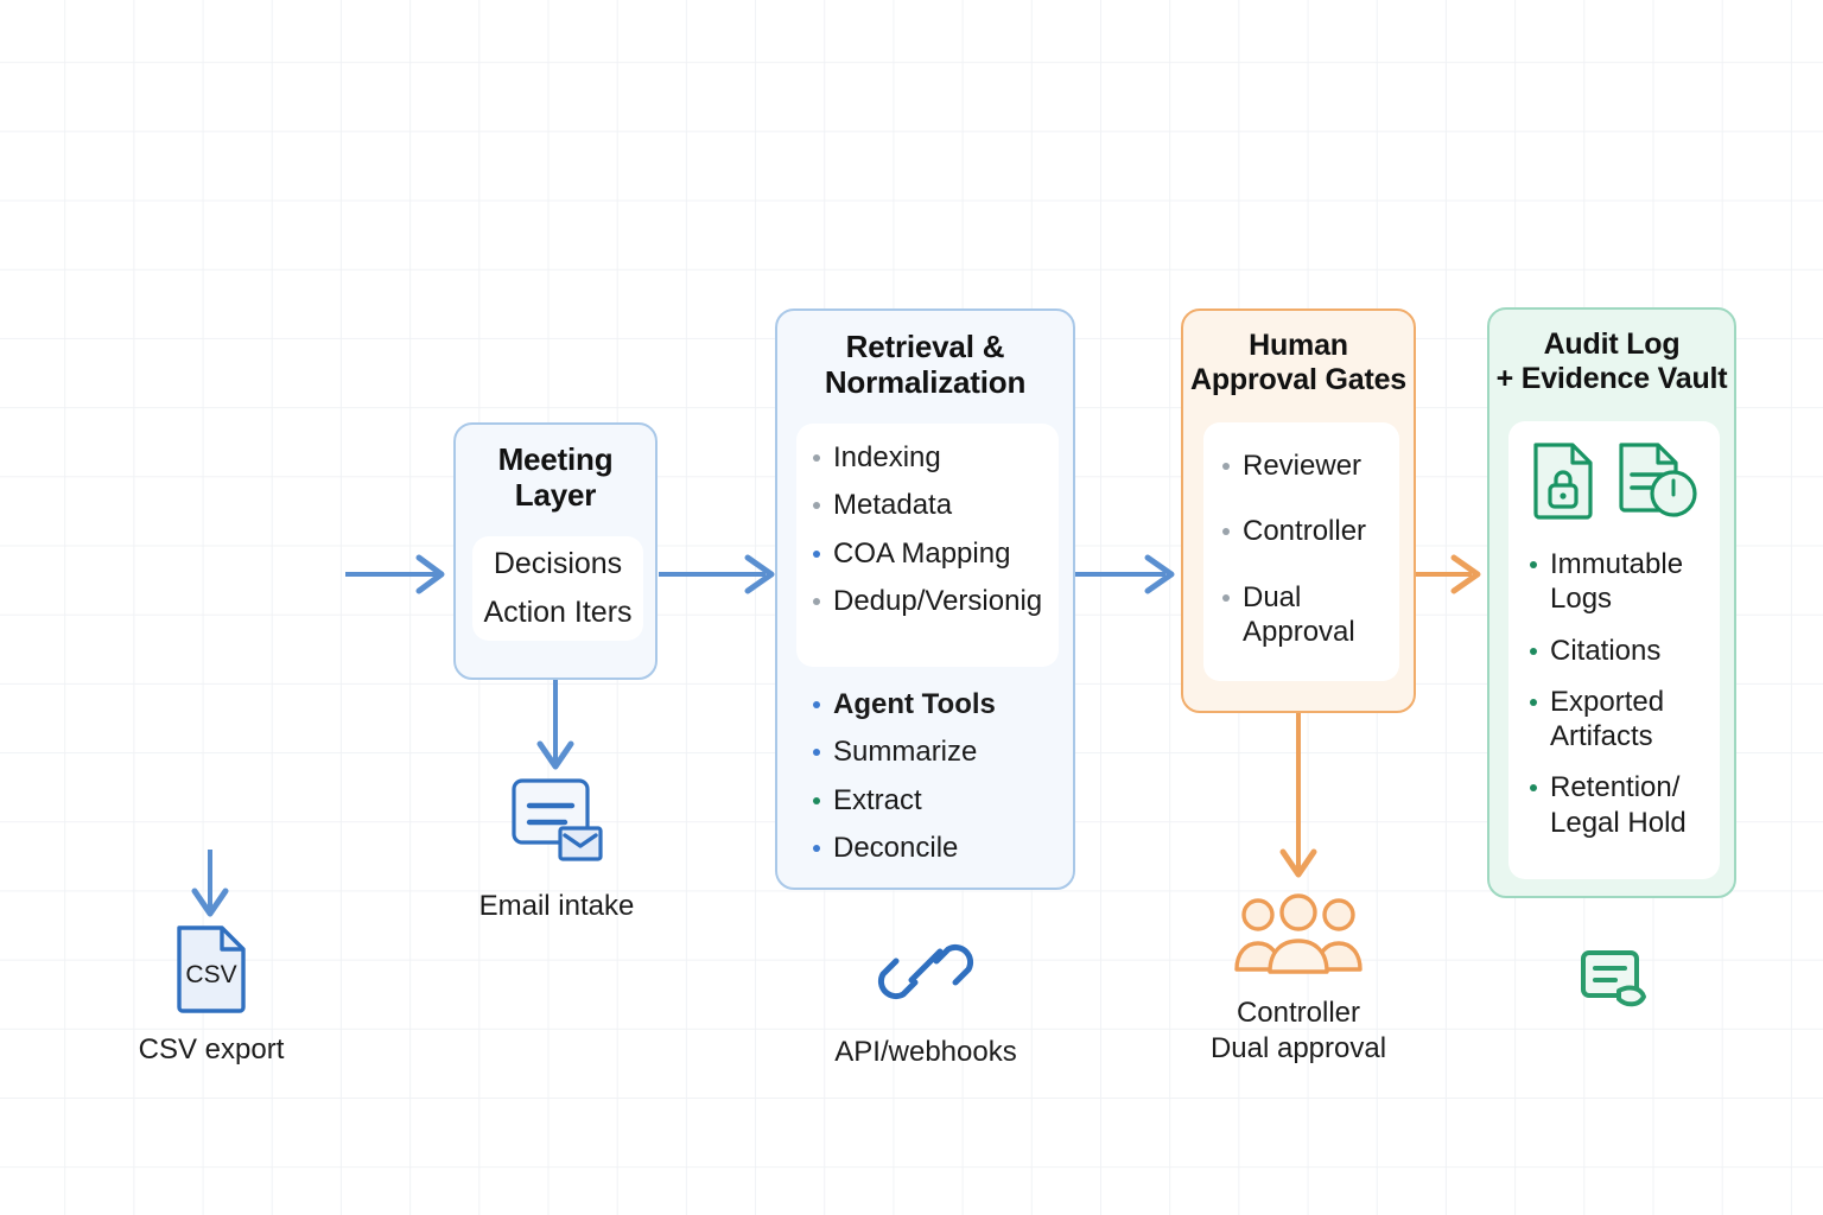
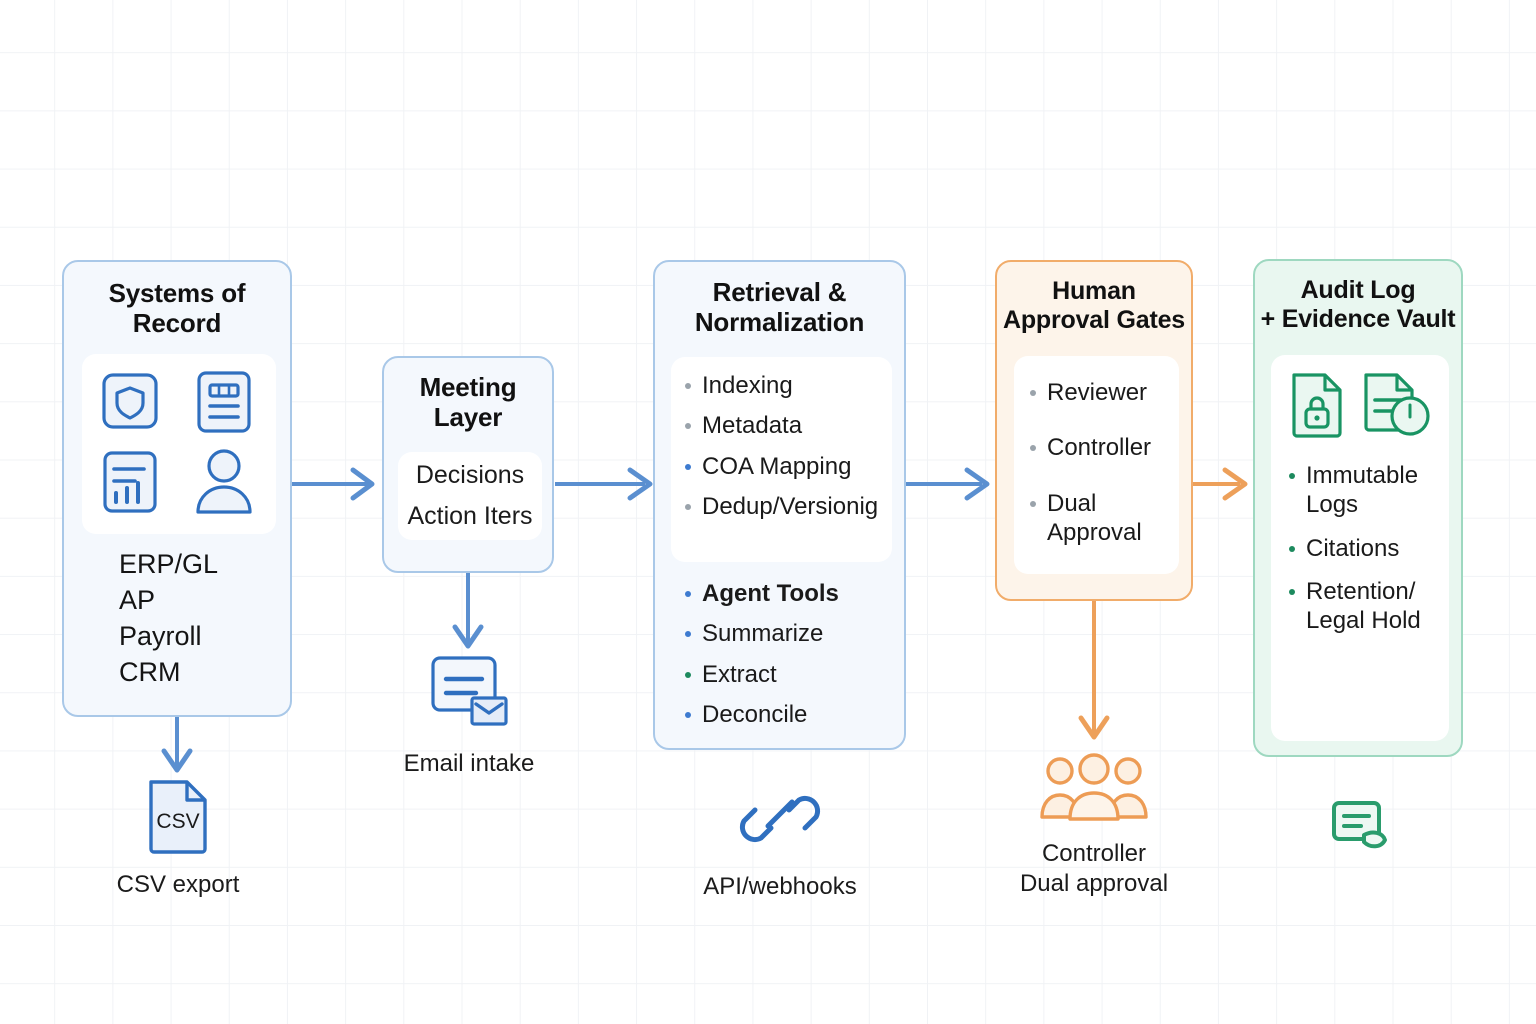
+ Systems of
+ Record
+ ERP/GL
+ AP
+ Payroll
+ CRM
  Meeting
  Layer
  Decisions
  Action Iters
  Retrieval &
  Normalization
  Indexing
  Metadata
  COA Mapping
  Dedup/Versionig
  Agent Tools
  Summarize
  Extract
  Deconcile
  Human
  Approval Gates
  Reviewer
  Controller
  Dual Approval
  Audit Log
  + Evidence Vault
  Immutable Logs
  Citations
- Exported Artifacts
  Retention/ Legal Hold
  CSV
  CSV export
  Email intake
  API/webhooks
  Controller
  Dual approval
